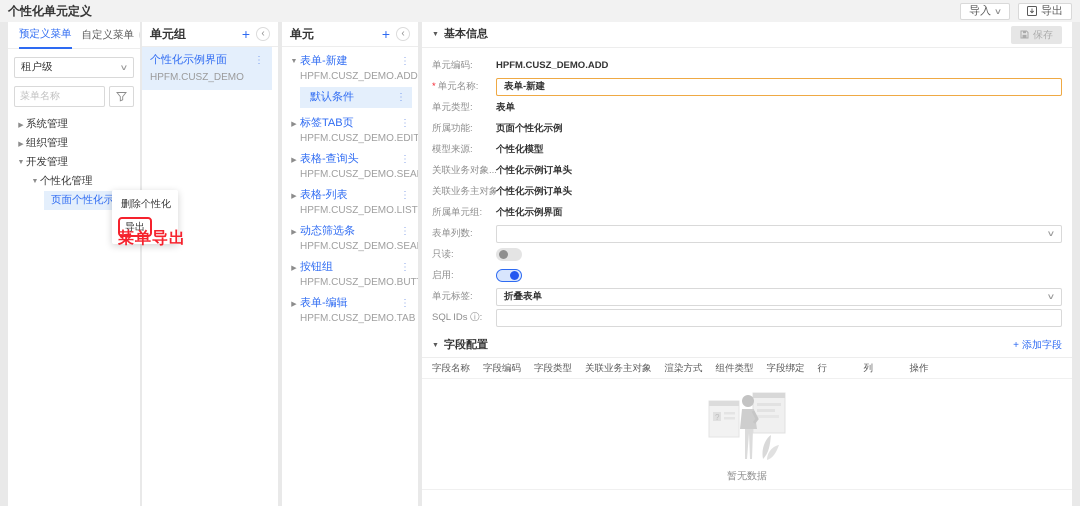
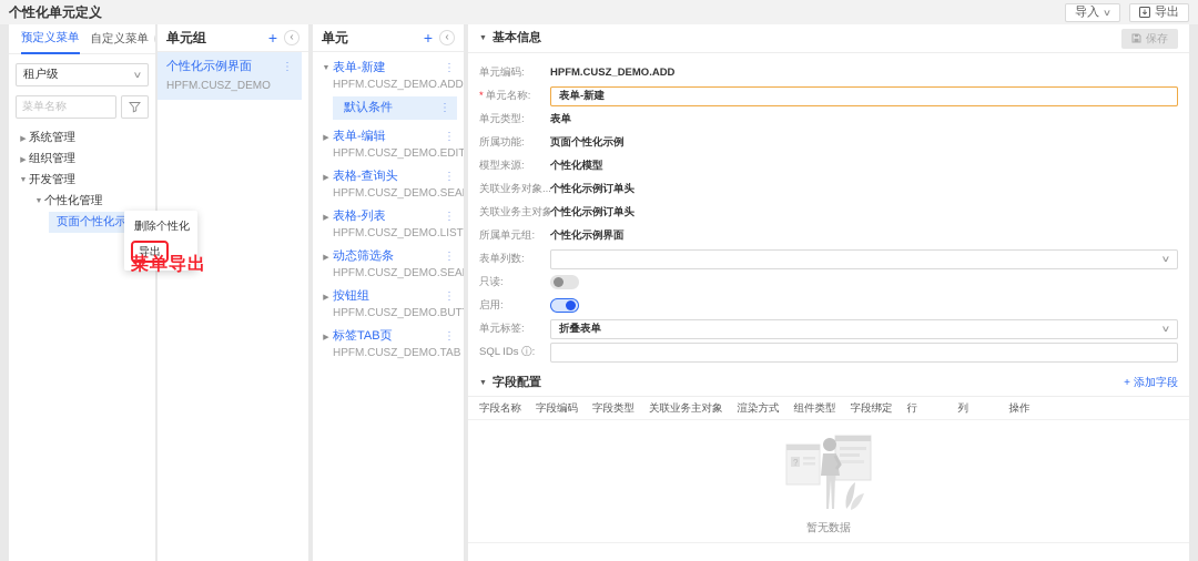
  个性化单元定义
  导入
  ∨
  导出
  预定义菜单
  自定义菜单
  租户级
  ∨
  菜单名称
  系统管理
  组织管理
  开发管理
  个性化管理
  页面个性化示
  删除个性化
  导出
  菜单导出
  单元组
  +
  ‹
  个性化示例界面
  ⋮
  HPFM.CUSZ_DEMO
  单元
  +
  ‹
  表单-新建
  ⋮
  HPFM.CUSZ_DEMO.ADD
  默认条件
  ⋮
- 标签TAB页
+ 表单-编辑
  ⋮
  HPFM.CUSZ_DEMO.EDIT
  表格-查询头
  ⋮
  HPFM.CUSZ_DEMO.SEA
  表格-列表
  ⋮
  HPFM.CUSZ_DEMO.LIST
  动态筛选条
  ⋮
  HPFM.CUSZ_DEMO.SEA
  按钮组
  ⋮
  HPFM.CUSZ_DEMO.BUT
- 表单-编辑
+ 标签TAB页
  ⋮
  HPFM.CUSZ_DEMO.TAB
  基本信息
  保存
  单元编码:
  HPFM.CUSZ_DEMO.ADD
  * 单元名称:
  表单-新建
  单元类型:
  表单
  所属功能:
  页面个性化示例
  模型来源:
  个性化模型
  关联业务对象...
  个性化示例订单头
  关联业务主对象
  个性化示例订单头
  所属单元组:
  个性化示例界面
  表单列数:
  ∨
  只读:
  启用:
  单元标签:
  折叠表单
  ∨
  SQL IDs ⓘ:
  字段配置
  +
  添加字段
  字段名称
  字段编码
  字段类型
  关联业务主对象
  渲染方式
  组件类型
  字段绑定
  行
  列
  操作
  ?
  暂无数据
